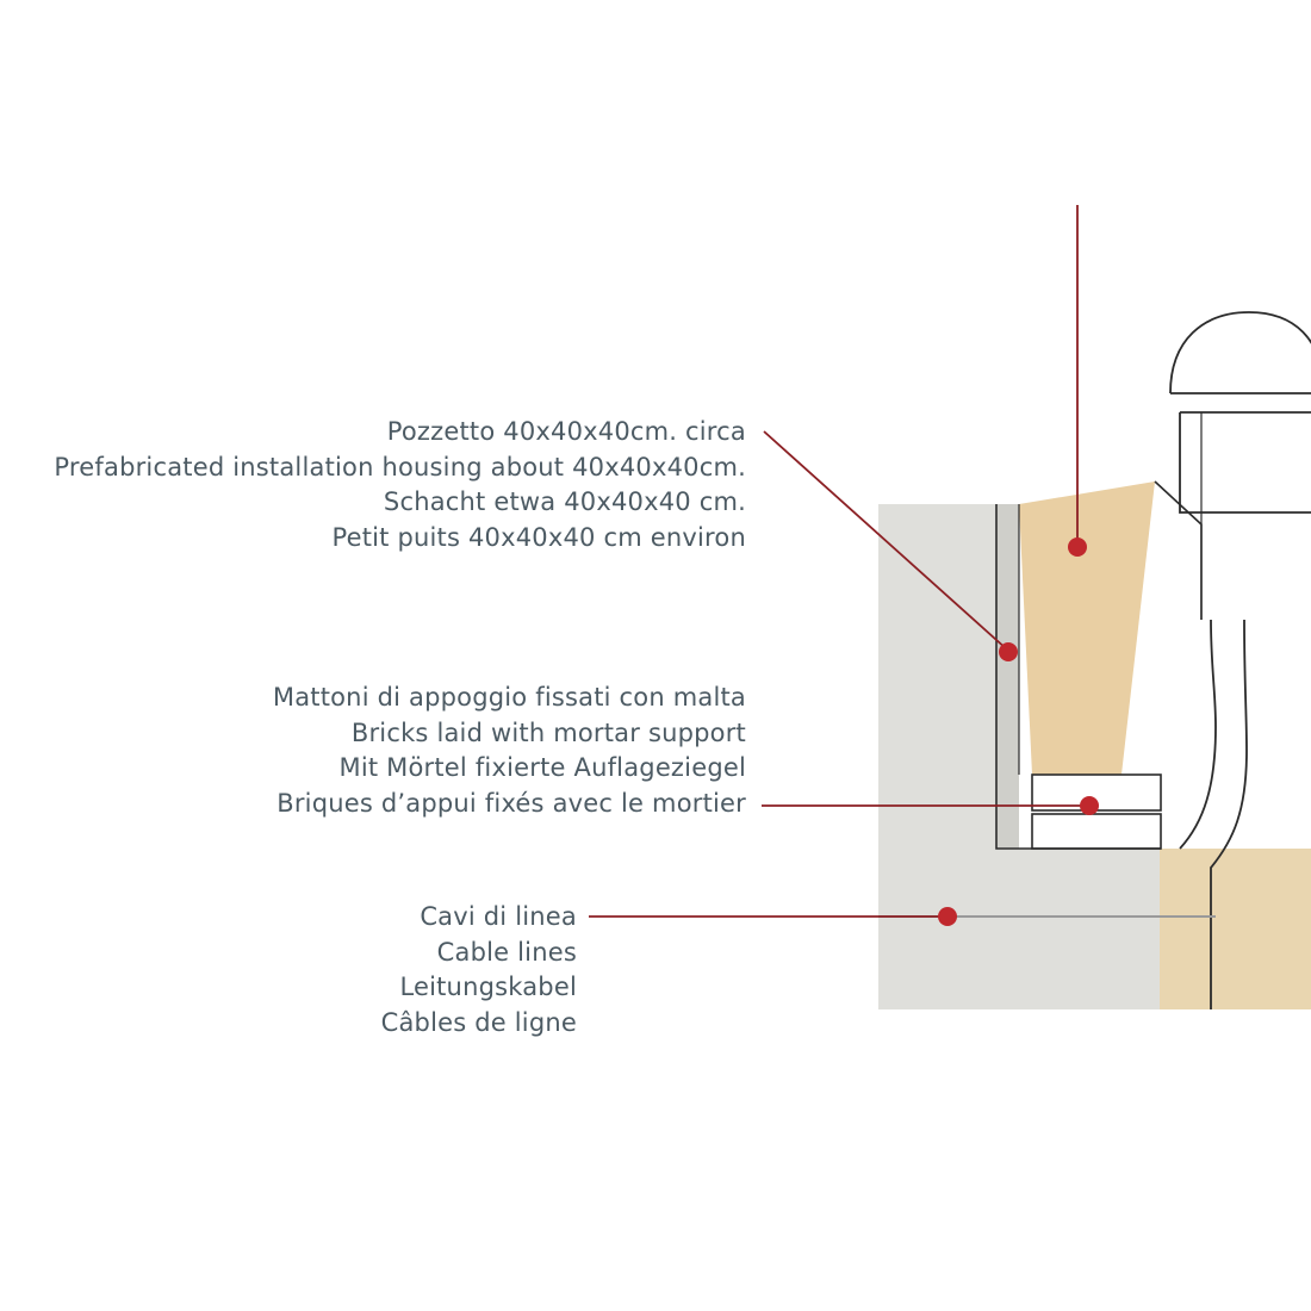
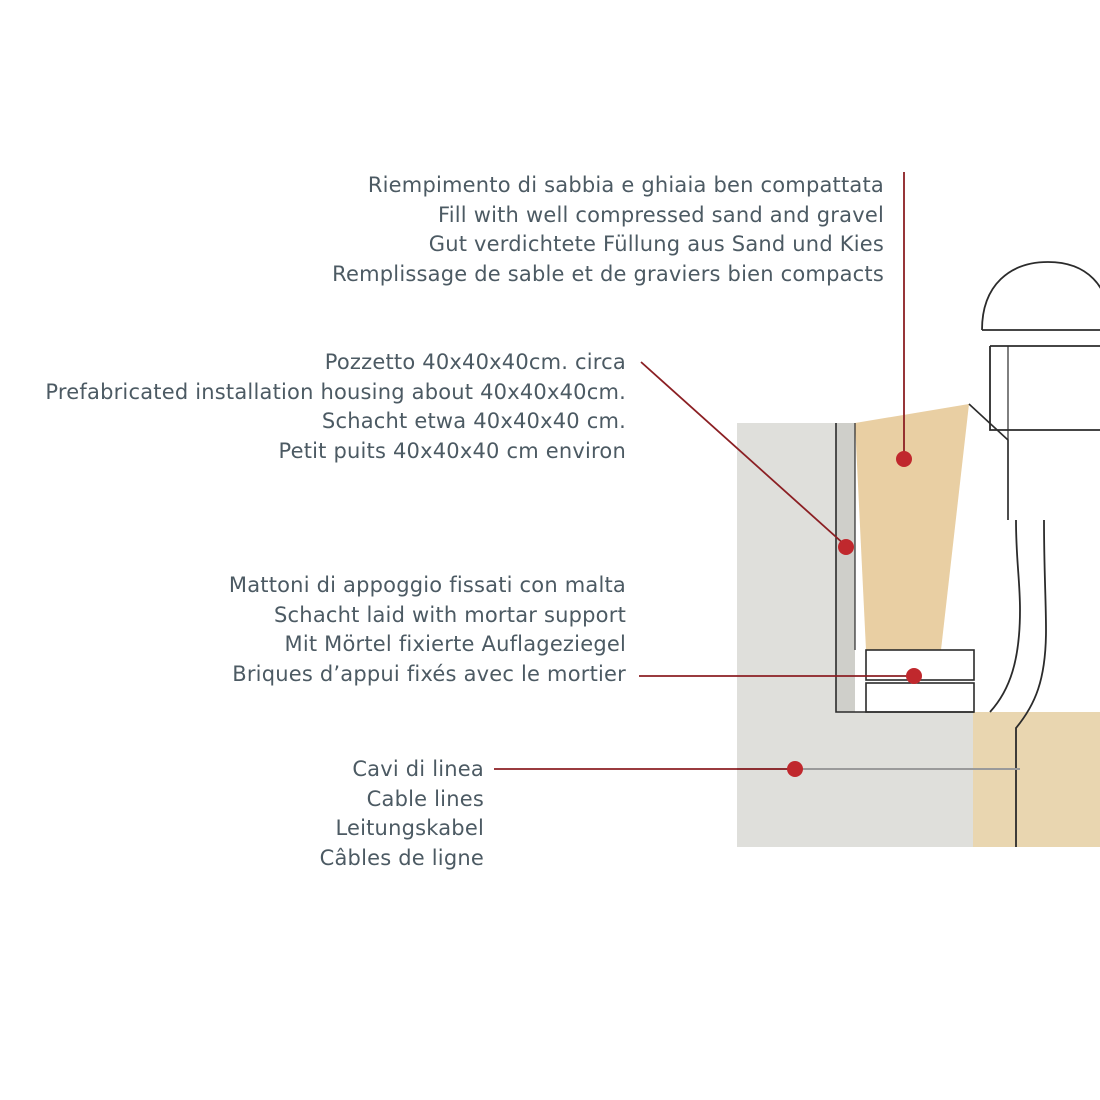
+ Riempimento di sabbia e ghiaia ben compattata
+ Fill with well compressed sand and gravel
+ Gut verdichtete Füllung aus Sand und Kies
+ Remplissage de sable et de graviers bien compacts
  Pozzetto 40x40x40cm. circa
  Prefabricated installation housing about 40x40x40cm.
  Schacht etwa 40x40x40 cm.
  Petit puits 40x40x40 cm environ
  Mattoni di appoggio fissati con malta
- Bricks laid with mortar support
+ Schacht laid with mortar support
  Mit Mörtel fixierte Auflageziegel
  Briques d’appui fixés avec le mortier
  Cavi di linea
  Cable lines
  Leitungskabel
  Câbles de ligne
